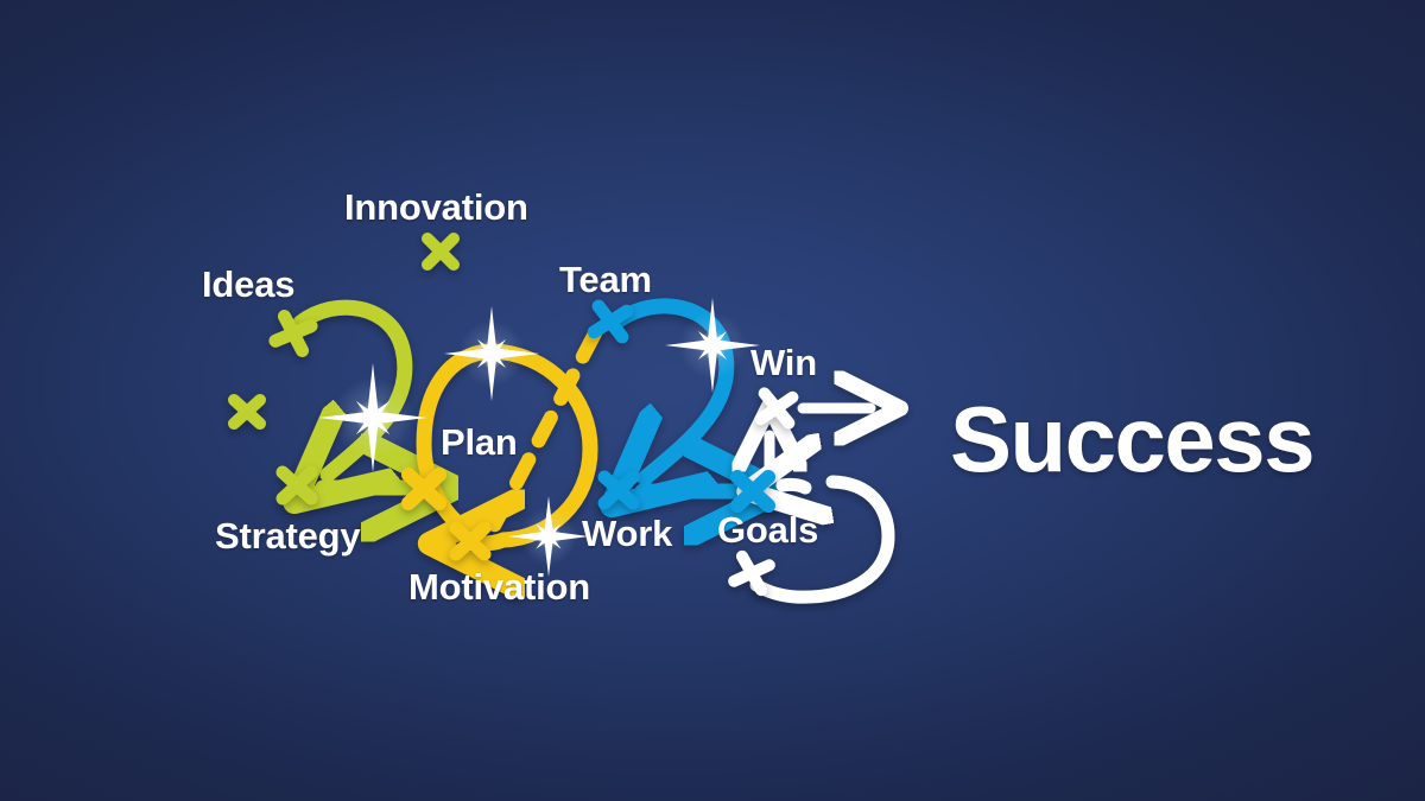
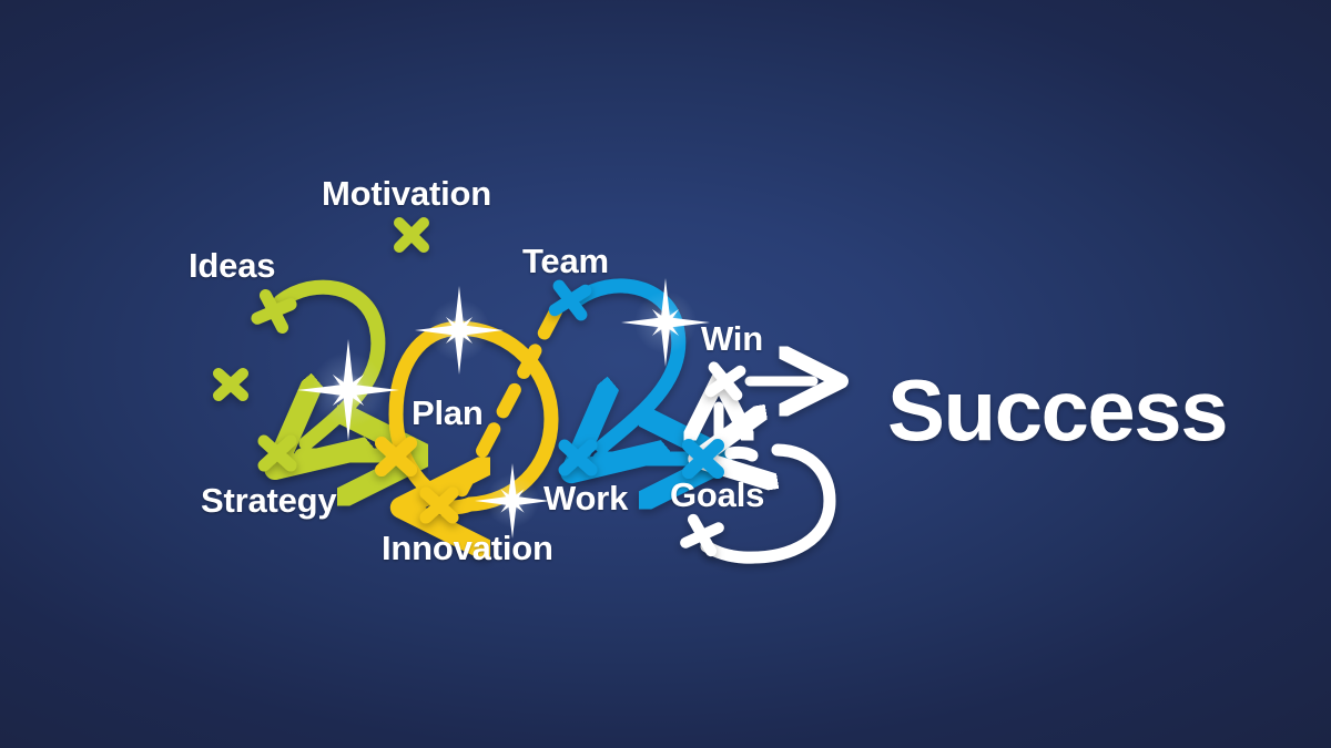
- Innovation
+ Motivation
  Ideas
  Team
  Win
  Plan
  Strategy
  Work
  Goals
- Motivation
+ Innovation
  Success
